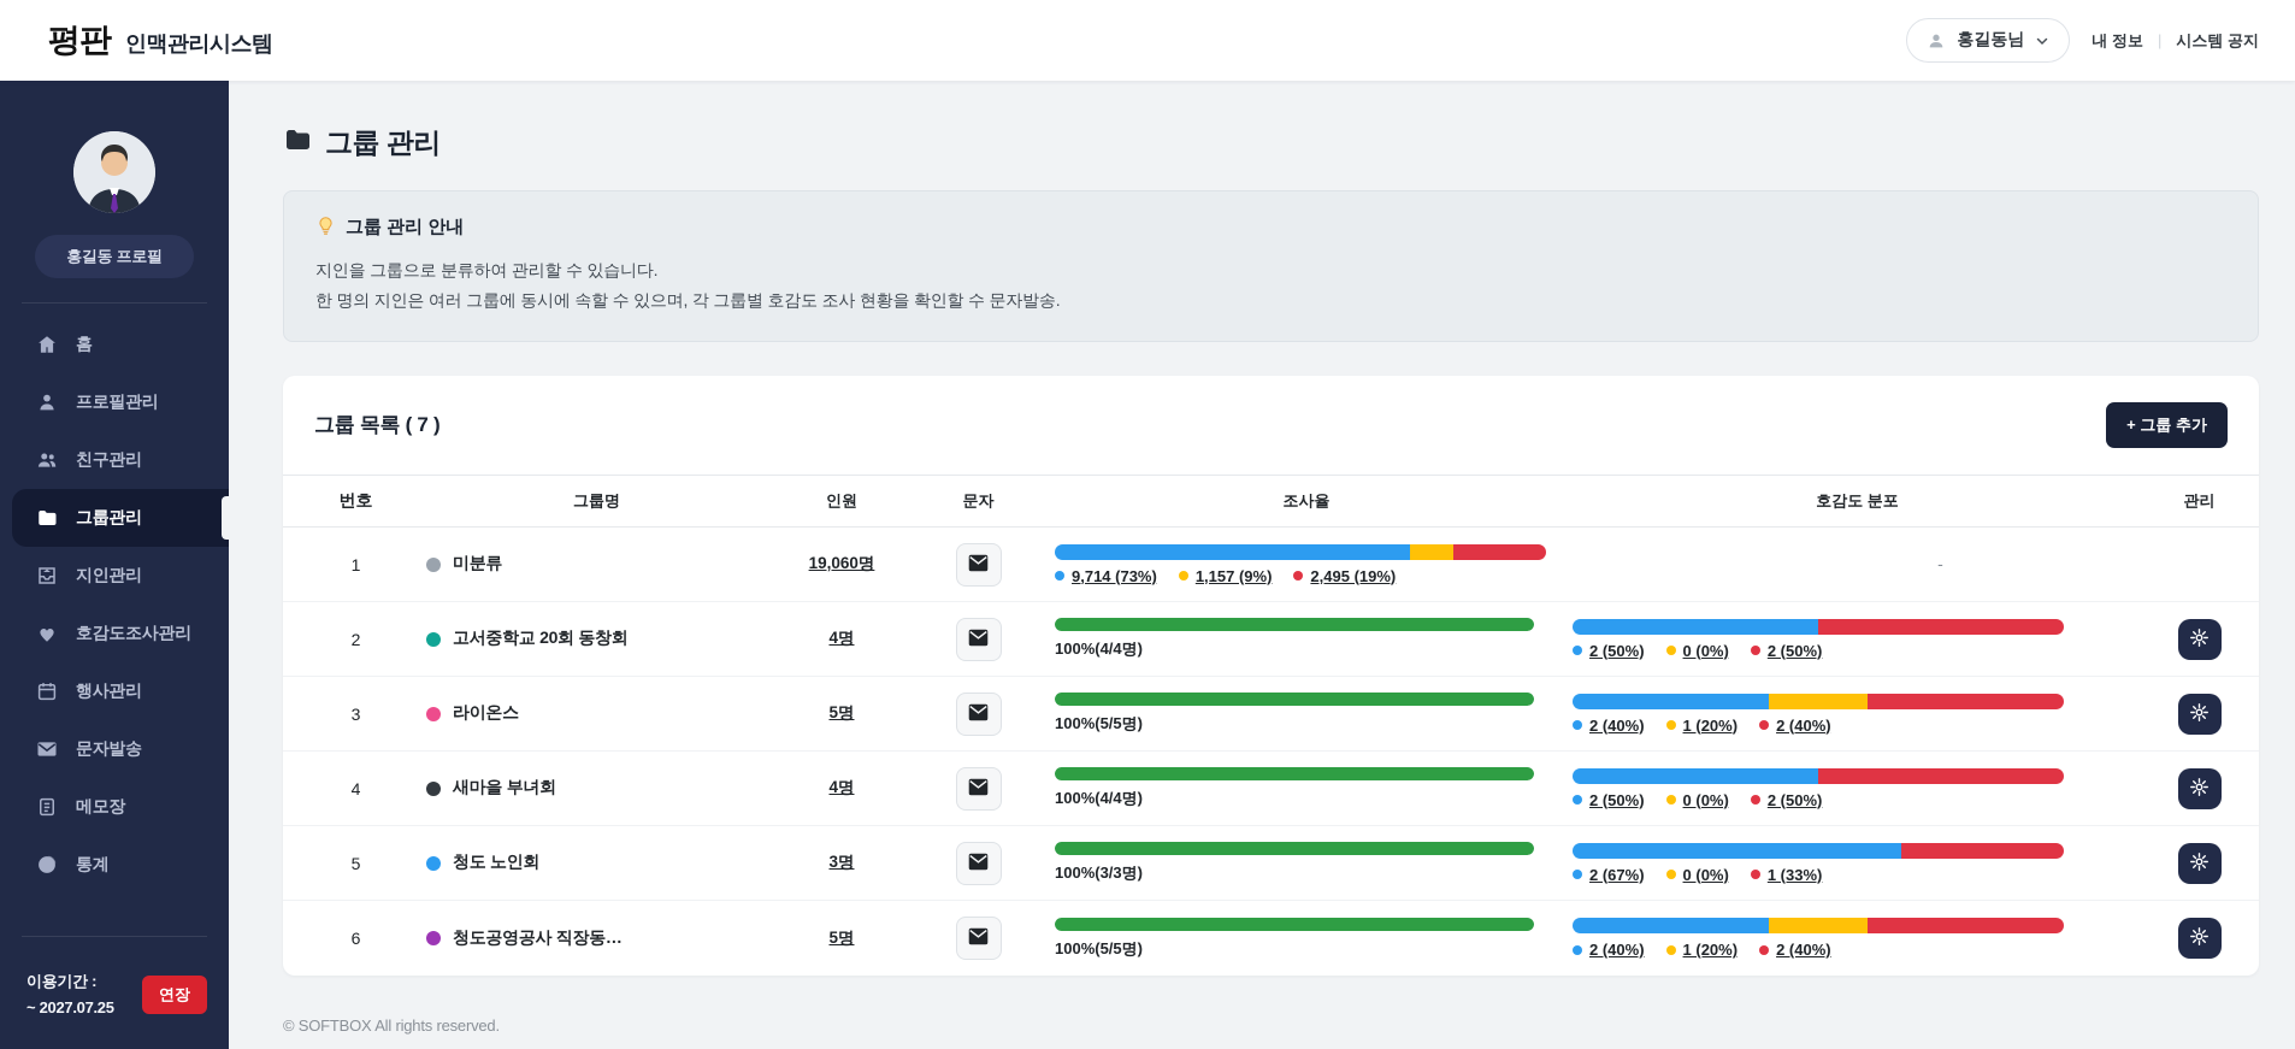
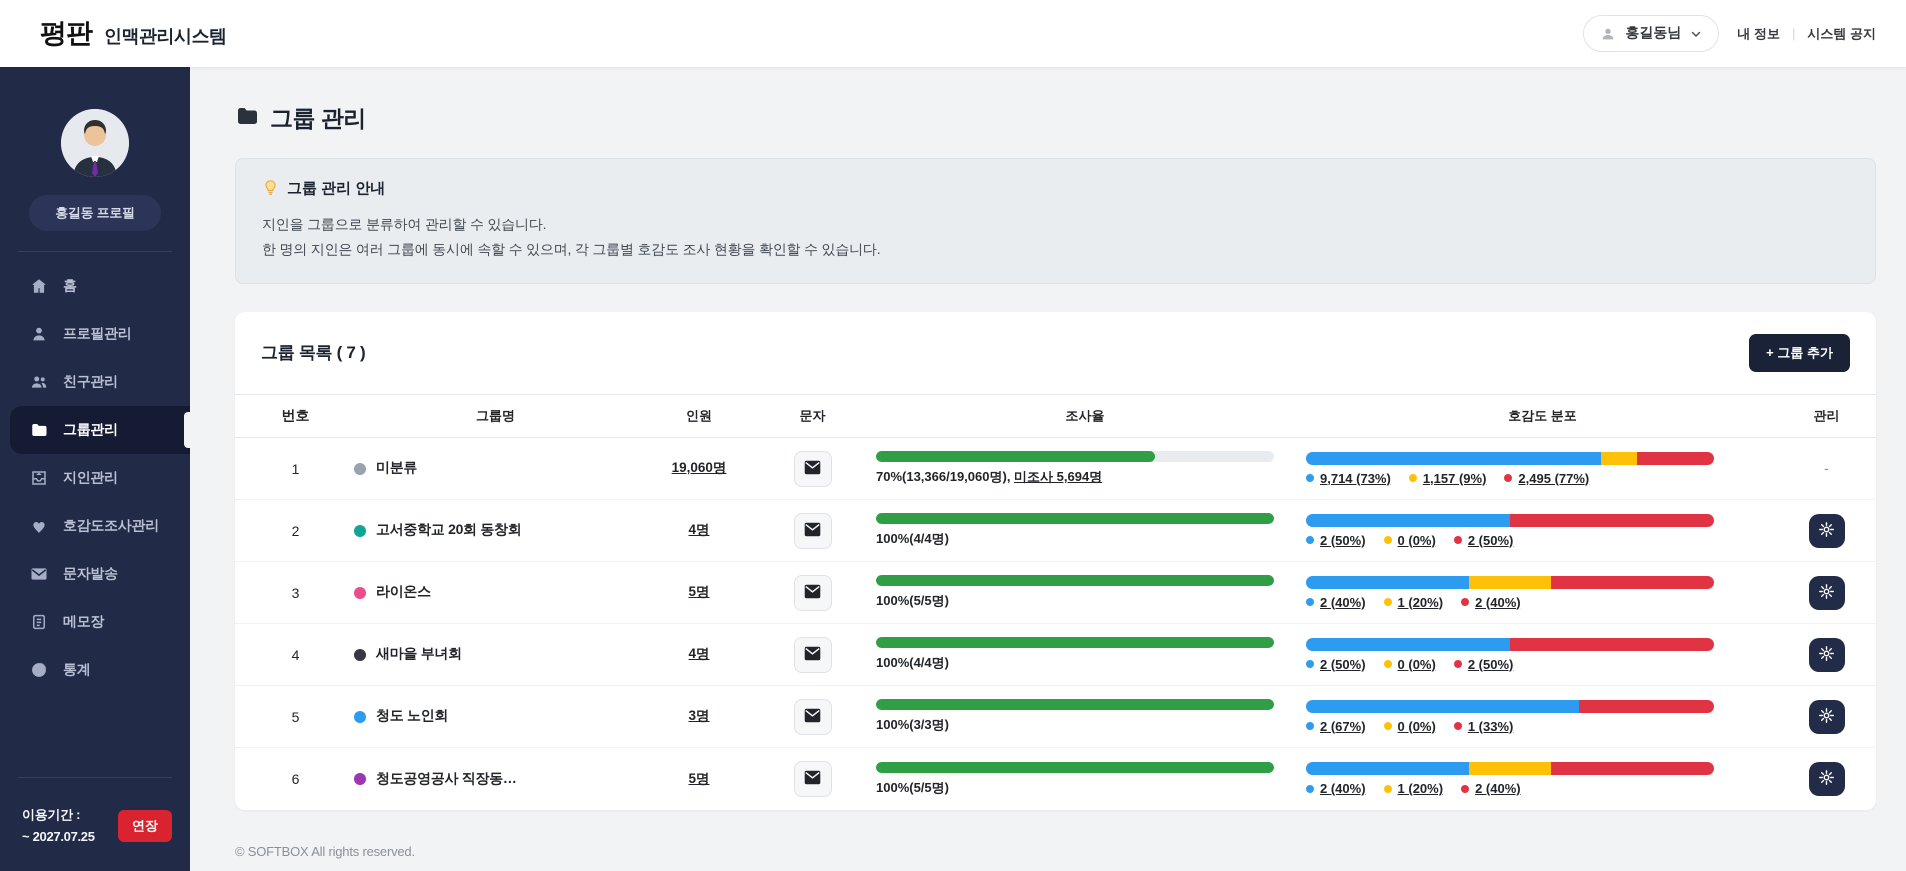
  평판
  인맥관리시스템
  홍길동님
  내 정보
  |
  시스템 공지
  홍길동 프로필
  홈
  프로필관리
  친구관리
  그룹관리
  지인관리
  호감도조사관리
- 행사관리
  문자발송
  메모장
  통계
  이용기간 :
  ~ 2027.07.25
  연장
  그룹 관리
  그룹 관리 안내
  지인을 그룹으로 분류하여 관리할 수 있습니다.
- 한 명의 지인은 여러 그룹에 동시에 속할 수 있으며, 각 그룹별 호감도 조사 현황을 확인할 수 문자발송.
+ 한 명의 지인은 여러 그룹에 동시에 속할 수 있으며, 각 그룹별 호감도 조사 현황을 확인할 수 있습니다.
  그룹 목록 ( 7 )
  + 그룹 추가
  번호
  그룹명
  인원
  문자
  조사율
  호감도 분포
  관리
  1
  미분류
  19,060명
+ 70%(13,366/19,060명), 미조사 5,694명
  9,714 (73%)
  1,157 (9%)
- 2,495 (19%)
+ 2,495 (77%)
  -
  2
  고서중학교 20회 동창회
  4명
  100%(4/4명)
  2 (50%)
  0 (0%)
  2 (50%)
  3
  라이온스
  5명
  100%(5/5명)
  2 (40%)
  1 (20%)
  2 (40%)
  4
  새마을 부녀회
  4명
  100%(4/4명)
  2 (50%)
  0 (0%)
  2 (50%)
  5
  청도 노인회
  3명
  100%(3/3명)
  2 (67%)
  0 (0%)
  1 (33%)
  6
  청도공영공사 직장동…
  5명
  100%(5/5명)
  2 (40%)
  1 (20%)
  2 (40%)
  © SOFTBOX All rights reserved.
